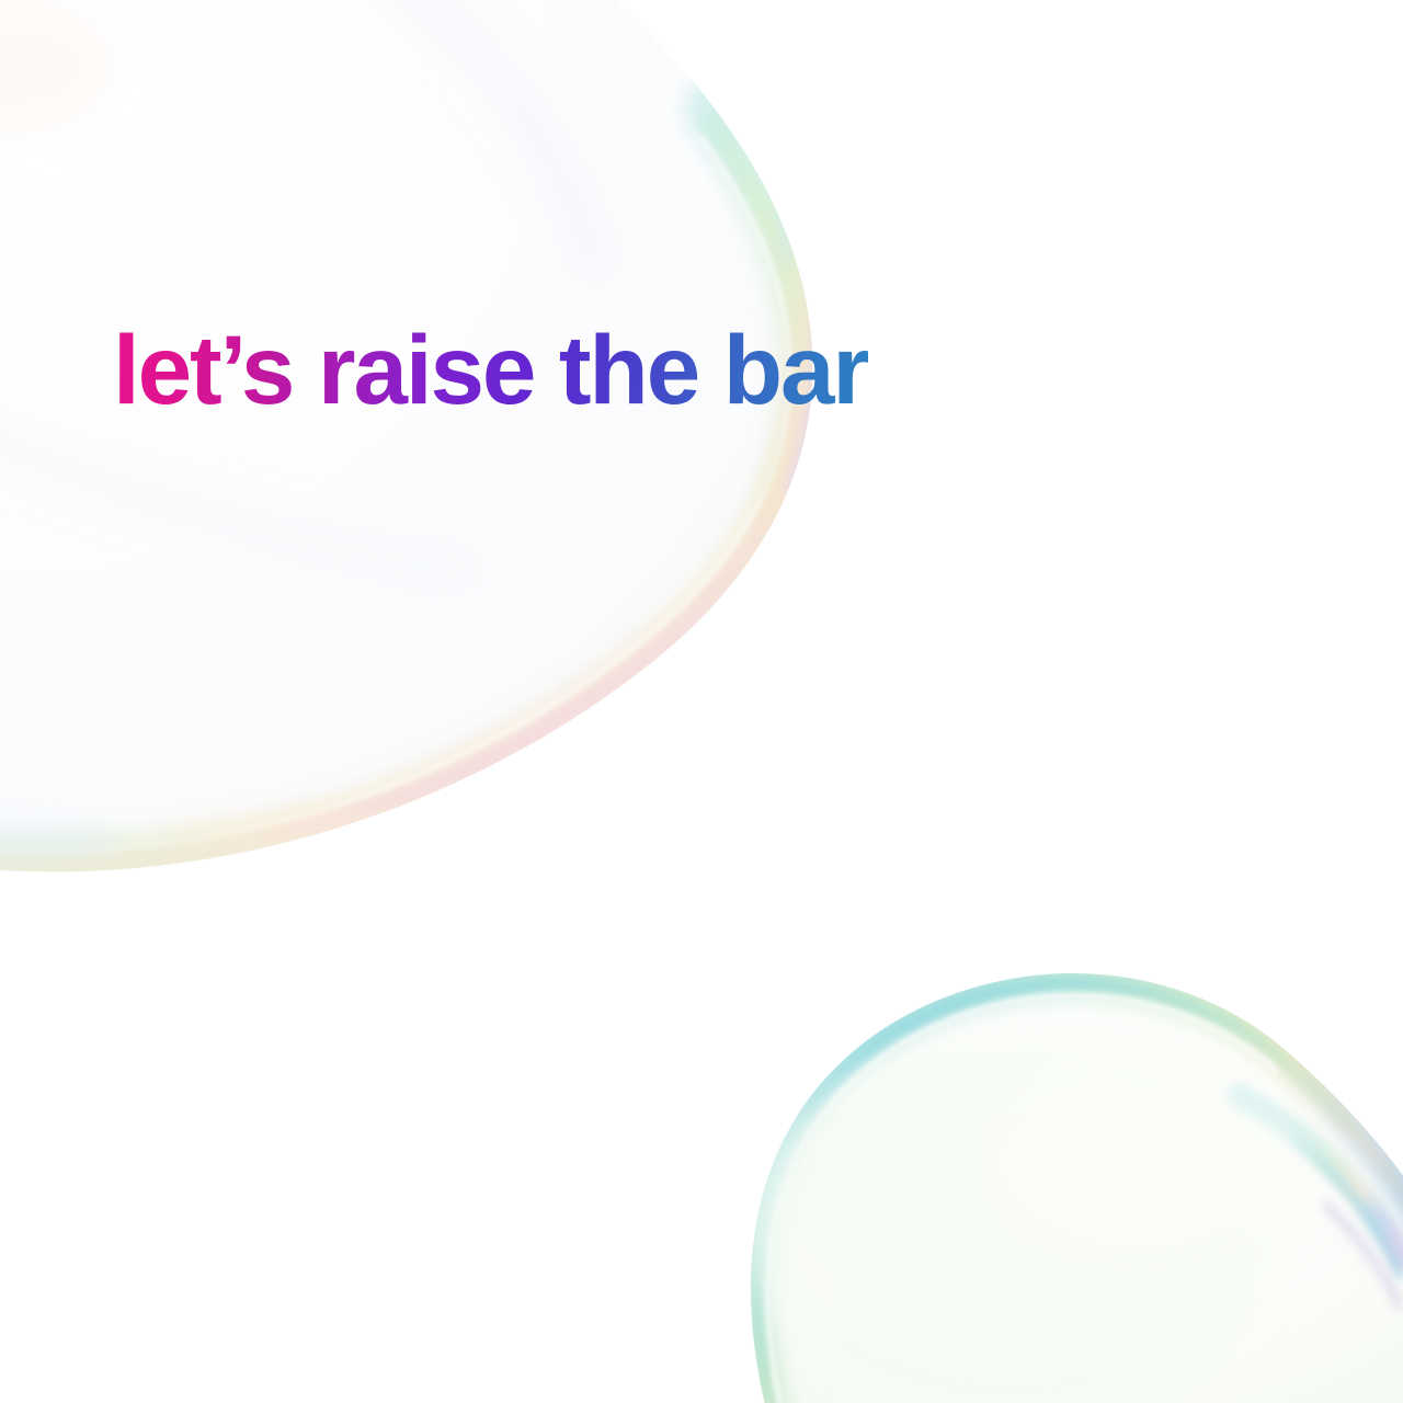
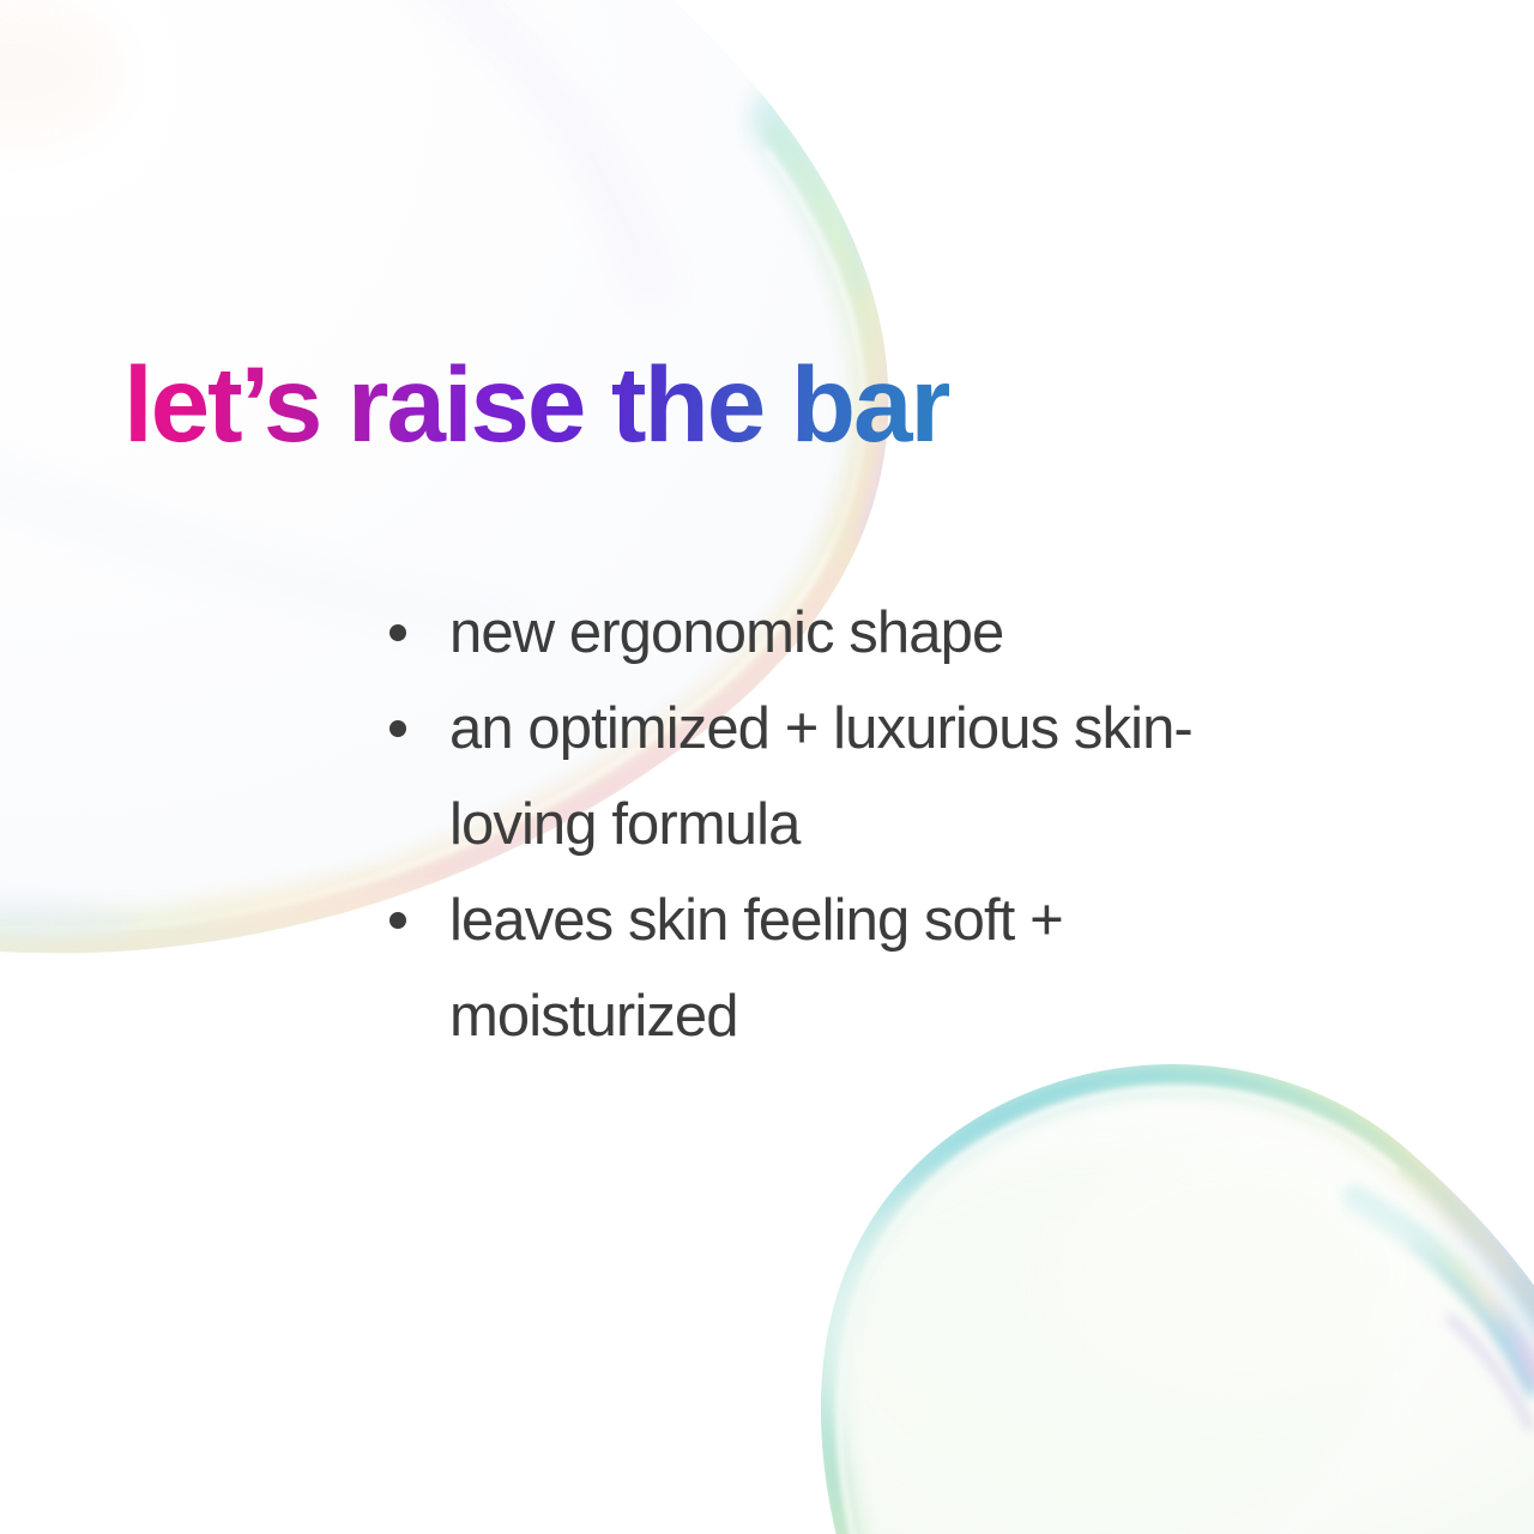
  let’s raise the bar
+ new ergonomic shape
+ an optimized + luxurious skin-loving formula
+ leaves skin feeling soft + moisturized
